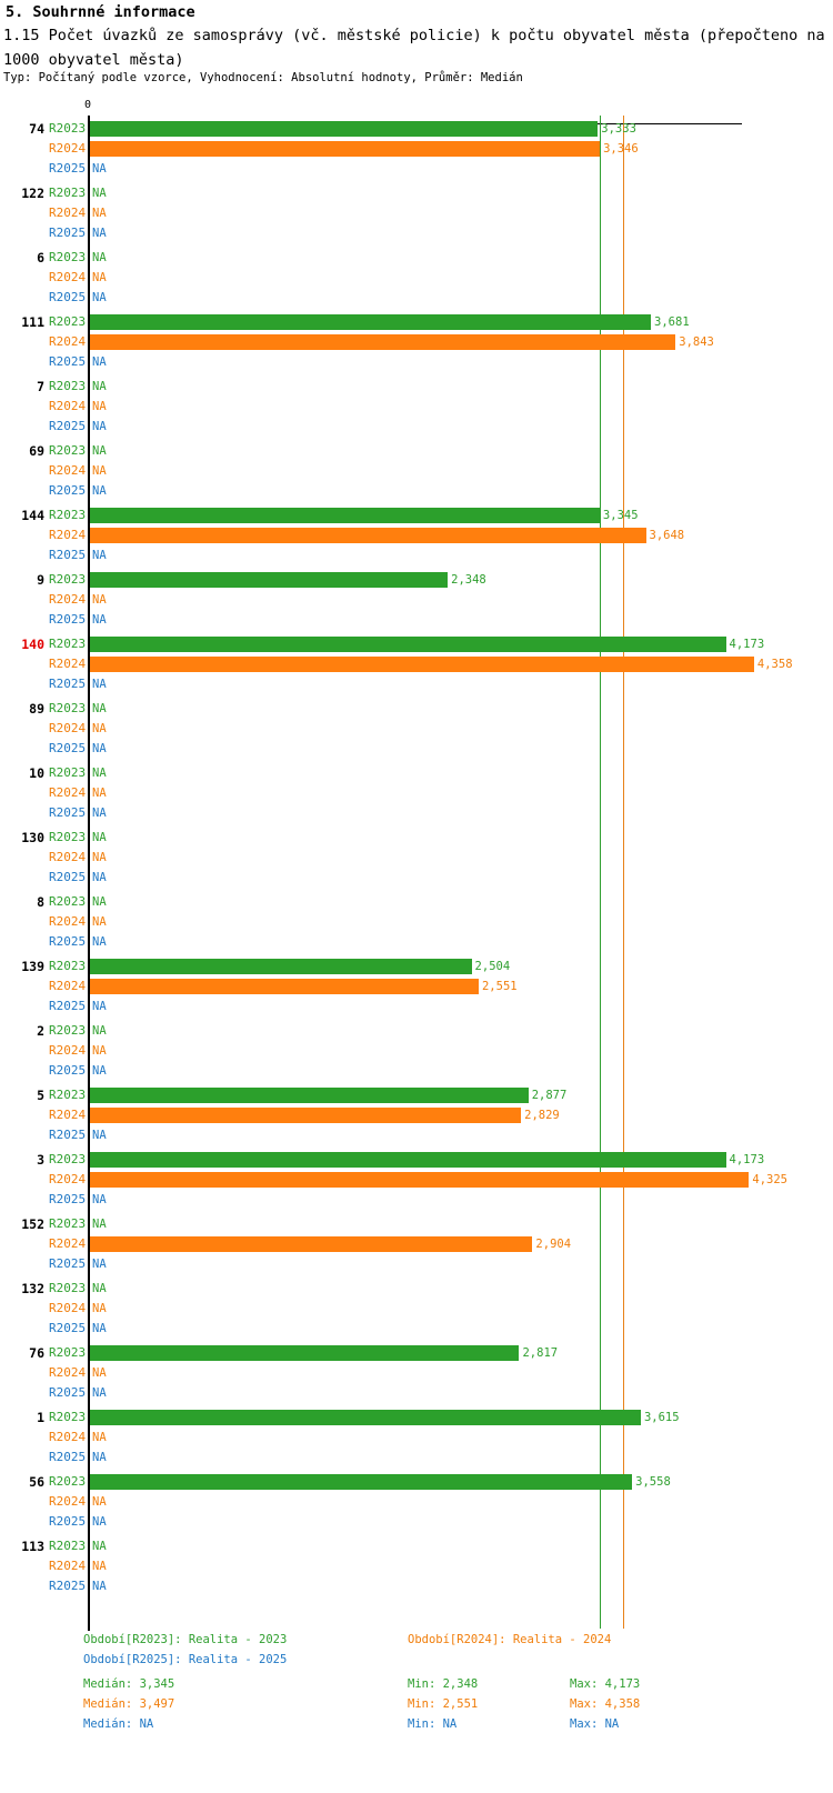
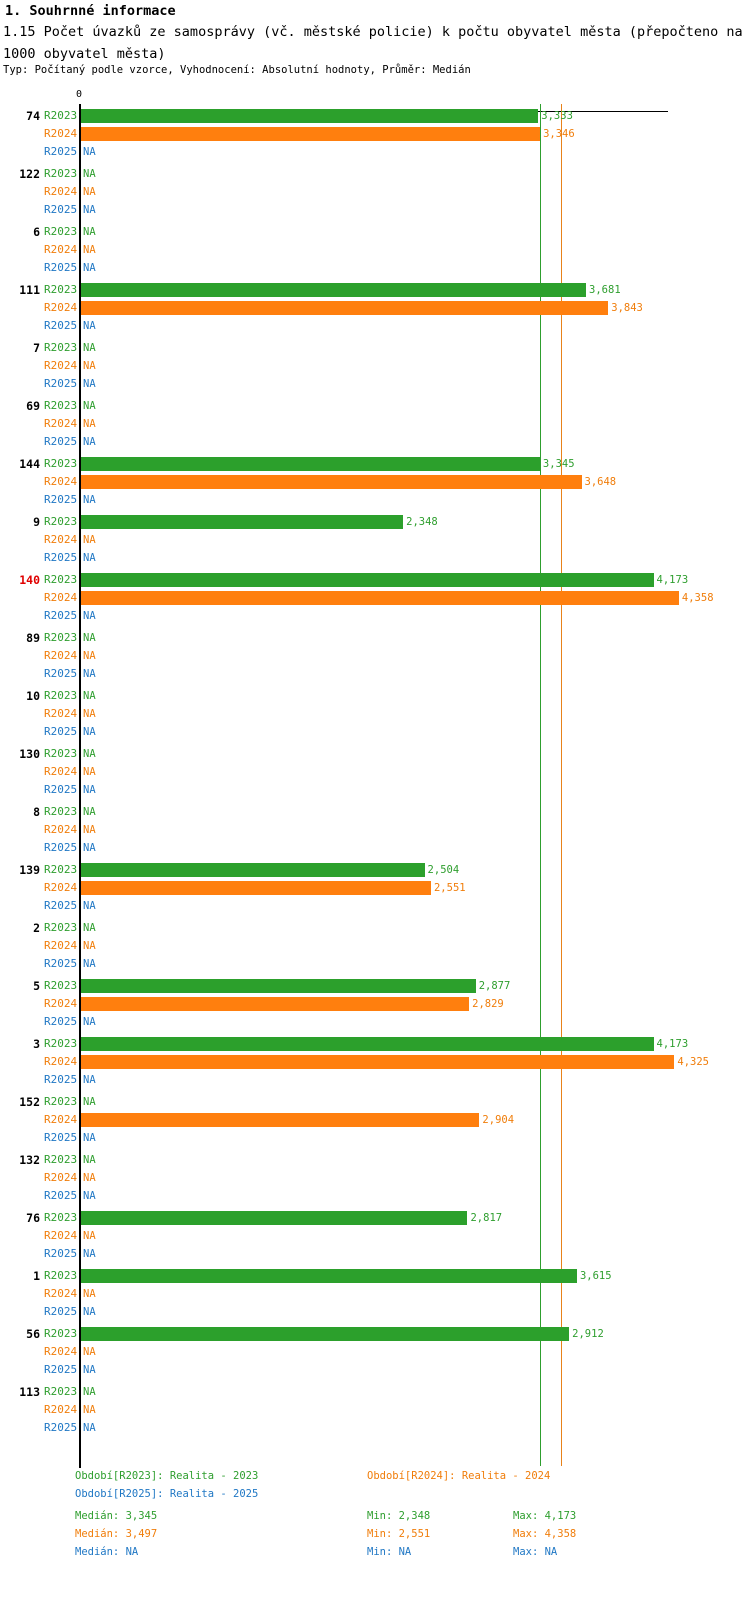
- 5. Souhrnné informace
+ 1. Souhrnné informace
  1.15 Počet úvazků ze samosprávy (vč. městské policie) k počtu obyvatel města (přepočteno na 1000 obyvatel města)
  Typ: Počítaný podle vzorce, Vyhodnocení: Absolutní hodnoty, Průměr: Medián
  0
  74
  R2023
  3,333
  R2024
  3,346
  R2025
  NA
  122
  R2023
  NA
  R2024
  NA
  R2025
  NA
  6
  R2023
  NA
  R2024
  NA
  R2025
  NA
  111
  R2023
  3,681
  R2024
  3,843
  R2025
  NA
  7
  R2023
  NA
  R2024
  NA
  R2025
  NA
  69
  R2023
  NA
  R2024
  NA
  R2025
  NA
  144
  R2023
  3,345
  R2024
  3,648
  R2025
  NA
  9
  R2023
  2,348
  R2024
  NA
  R2025
  NA
  140
  R2023
  4,173
  R2024
  4,358
  R2025
  NA
  89
  R2023
  NA
  R2024
  NA
  R2025
  NA
  10
  R2023
  NA
  R2024
  NA
  R2025
  NA
  130
  R2023
  NA
  R2024
  NA
  R2025
  NA
  8
  R2023
  NA
  R2024
  NA
  R2025
  NA
  139
  R2023
  2,504
  R2024
  2,551
  R2025
  NA
  2
  R2023
  NA
  R2024
  NA
  R2025
  NA
  5
  R2023
  2,877
  R2024
  2,829
  R2025
  NA
  3
  R2023
  4,173
  R2024
  4,325
  R2025
  NA
  152
  R2023
  NA
  R2024
  2,904
  R2025
  NA
  132
  R2023
  NA
  R2024
  NA
  R2025
  NA
  76
  R2023
  2,817
  R2024
  NA
  R2025
  NA
  1
  R2023
  3,615
  R2024
  NA
  R2025
  NA
  56
  R2023
- 3,558
+ 2,912
  R2024
  NA
  R2025
  NA
  113
  R2023
  NA
  R2024
  NA
  R2025
  NA
  Období[R2023]: Realita - 2023
  Období[R2024]: Realita - 2024
  Období[R2025]: Realita - 2025
  Medián: 3,345
  Min: 2,348
  Max: 4,173
  Medián: 3,497
  Min: 2,551
  Max: 4,358
  Medián: NA
  Min: NA
  Max: NA
